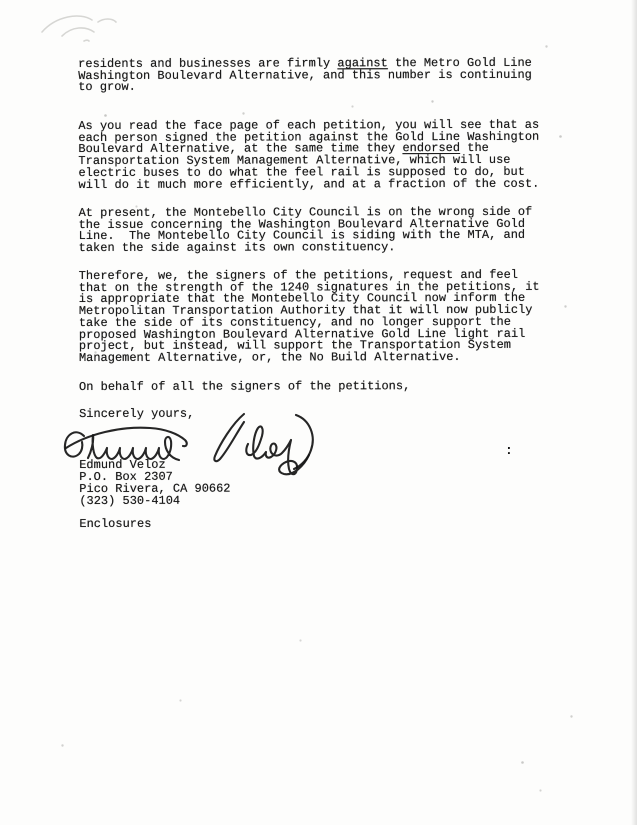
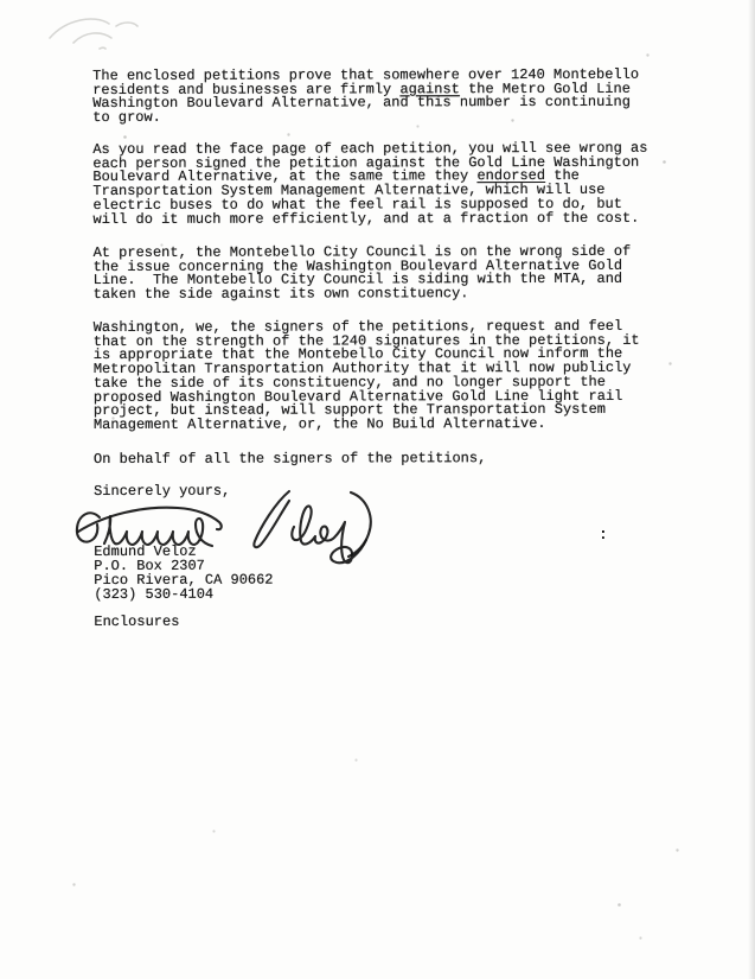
+ The enclosed petitions prove that somewhere over 1240 Montebello
  residents and businesses are firmly against the Metro Gold Line
  Washington Boulevard Alternative, and this number is continuing
  to grow.
- As you read the face page of each petition, you will see that as
+ As you read the face page of each petition, you will see wrong as
  each person signed the petition against the Gold Line Washington
  Boulevard Alternative, at the same time they endorsed the
  Transportation System Management Alternative, which will use
  electric buses to do what the feel rail is supposed to do, but
  will do it much more efficiently, and at a fraction of the cost.
  At present, the Montebello City Council is on the wrong side of
  the issue concerning the Washington Boulevard Alternative Gold
  Line. The Montebello City Council is siding with the MTA, and
  taken the side against its own constituency.
- Therefore, we, the signers of the petitions, request and feel
+ Washington, we, the signers of the petitions, request and feel
  that on the strength of the 1240 signatures in the petitions, it
  is appropriate that the Montebello City Council now inform the
  Metropolitan Transportation Authority that it will now publicly
  take the side of its constituency, and no longer support the
  proposed Washington Boulevard Alternative Gold Line light rail
  project, but instead, will support the Transportation System
  Management Alternative, or, the No Build Alternative.
  On behalf of all the signers of the petitions,
  Sincerely yours,
  Edmund Veloz
  P.O. Box 2307
  Pico Rivera, CA 90662
  (323) 530-4104
  Enclosures
  :
